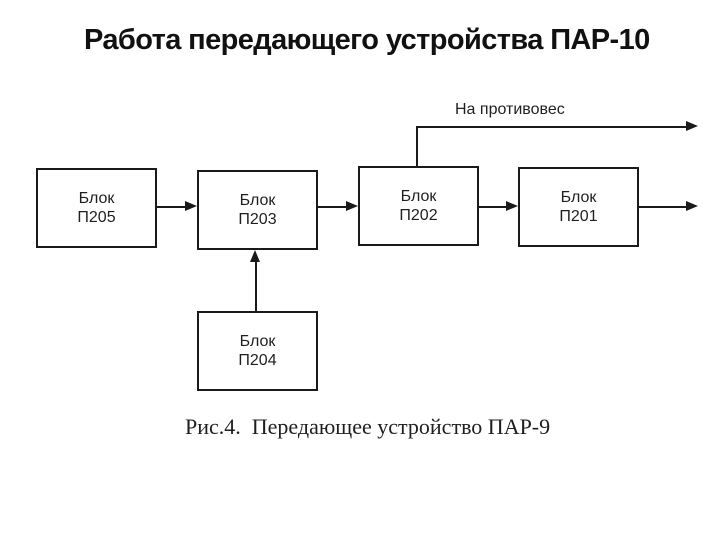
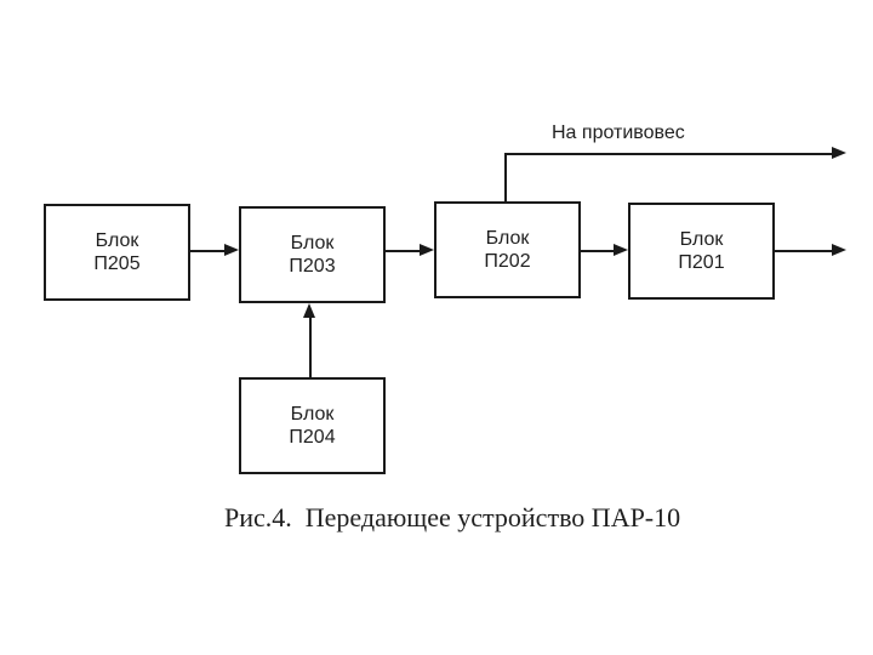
- Работа передающего устройства ПАР-10
  Блок
  П205
  Блок
  П203
  Блок
  П202
  Блок
  П201
  Блок
  П204
  На противовес
- Рис.4. Передающее устройство ПАР-9
+ Рис.4. Передающее устройство ПАР-10
